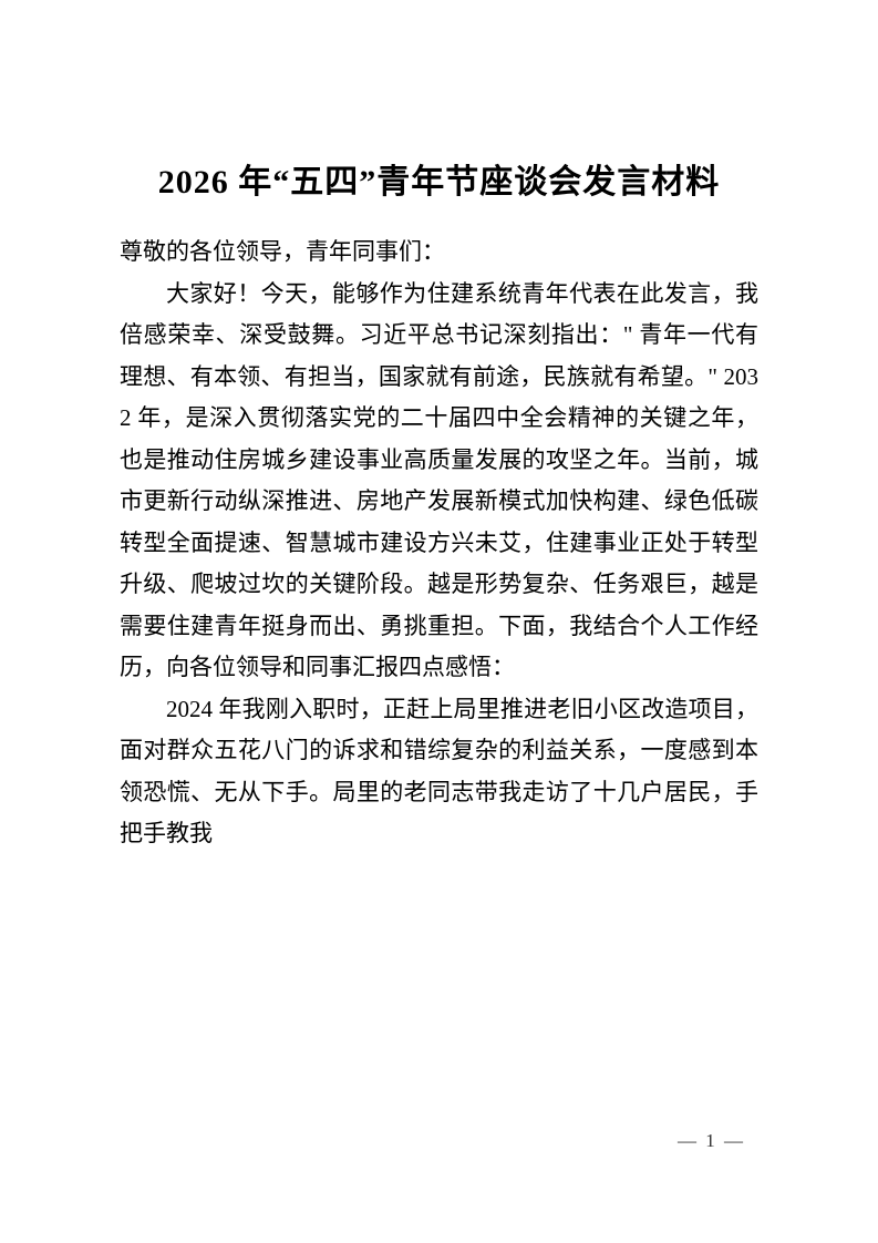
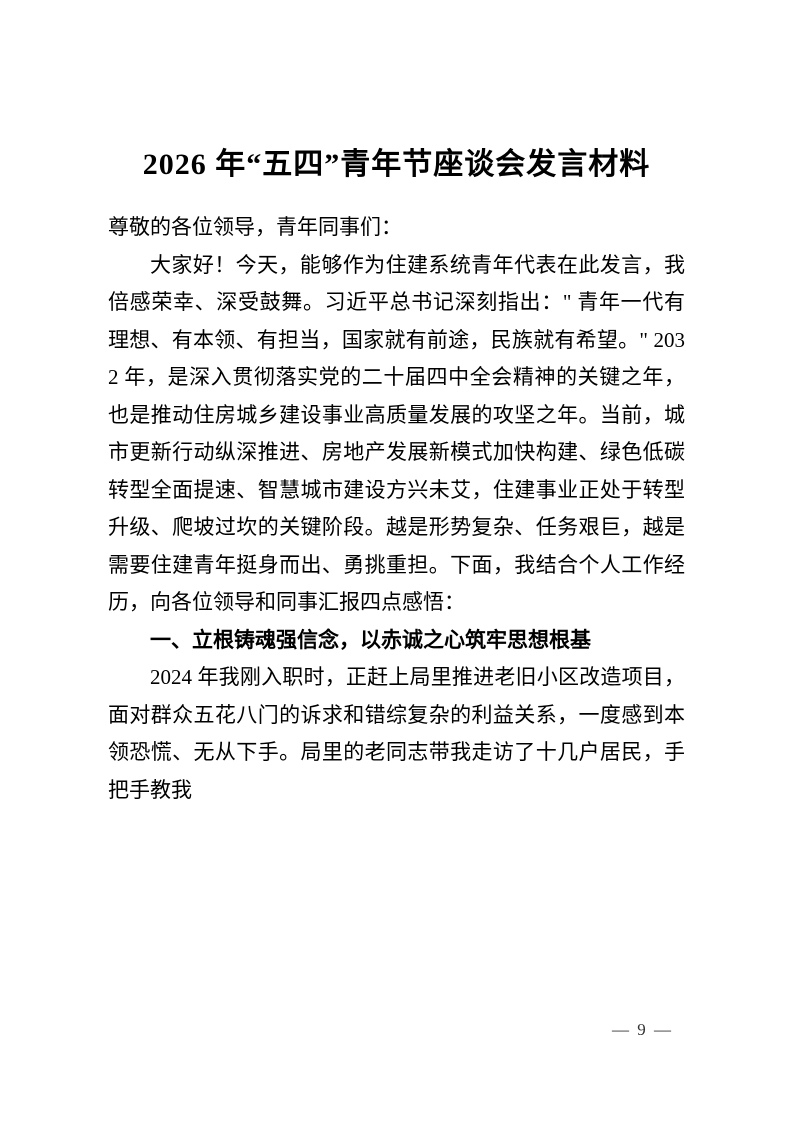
  2026 年“五四”青年节座谈会发言材料
  尊敬的各位领导，青年同事们：
  大家好！今天，能够作为住建系统青年代表在此发言，我倍感荣幸、深受鼓舞。习近平总书记深刻指出：" 青年一代有理想、有本领、有担当，国家就有前途，民族就有希望。" 2032 年，是深入贯彻落实党的二十届四中全会精神的关键之年，也是推动住房城乡建设事业高质量发展的攻坚之年。当前，城市更新行动纵深推进、房地产发展新模式加快构建、绿色低碳转型全面提速、智慧城市建设方兴未艾，住建事业正处于转型升级、爬坡过坎的关键阶段。越是形势复杂、任务艰巨，越是需要住建青年挺身而出、勇挑重担。下面，我结合个人工作经历，向各位领导和同事汇报四点感悟：
+ 一、立根铸魂强信念，以赤诚之心筑牢思想根基
  2024 年我刚入职时，正赶上局里推进老旧小区改造项目，面对群众五花八门的诉求和错综复杂的利益关系，一度感到本领恐慌、无从下手。局里的老同志带我走访了十几户居民，手把手教我
- — 1 —
+ — 9 —
